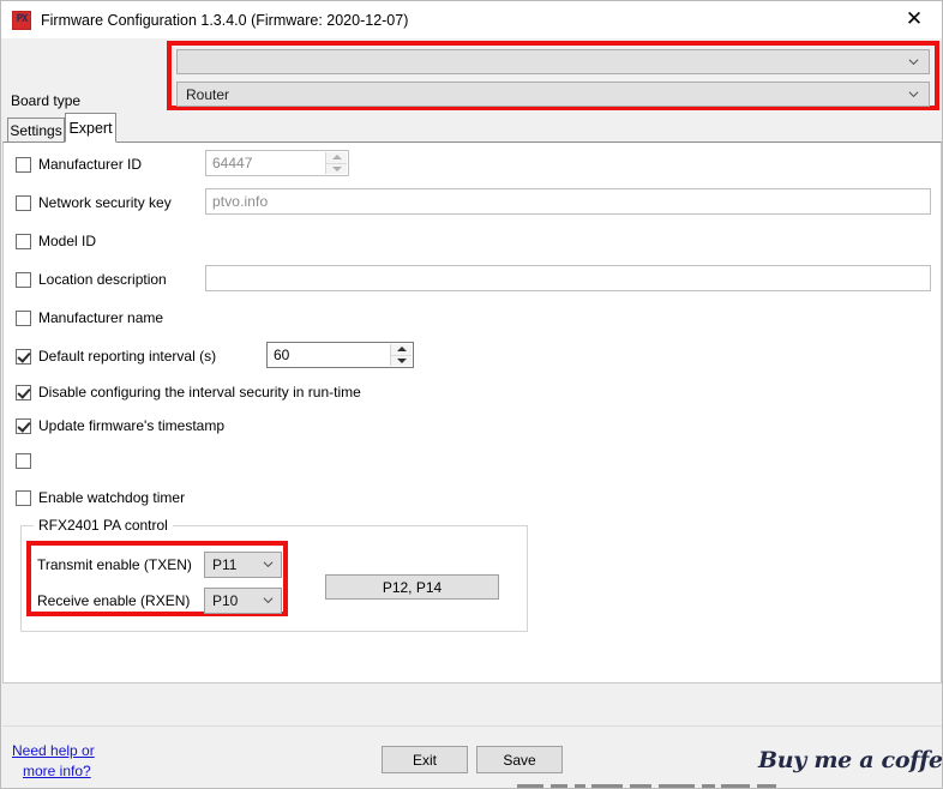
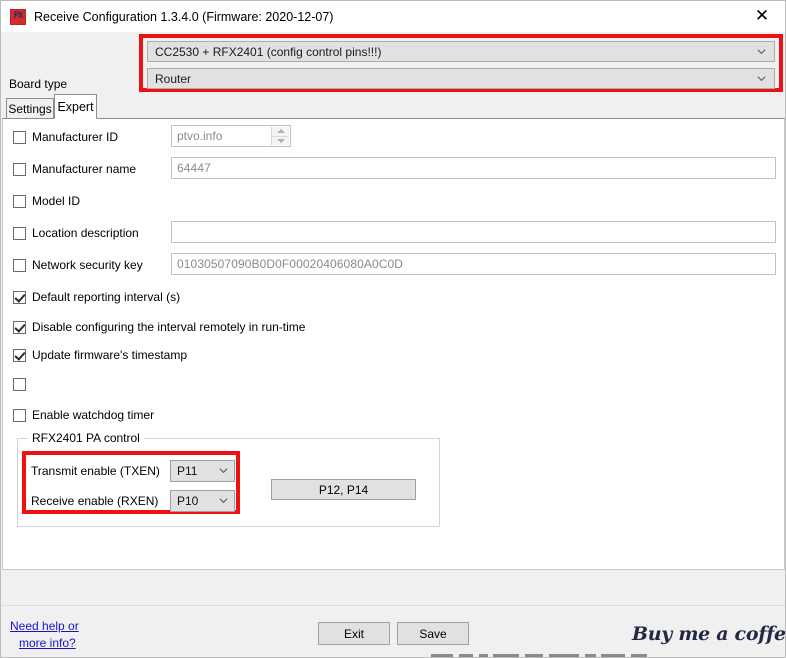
  PX
- Firmware Configuration 1.3.4.0 (Firmware: 2020-12-07)
+ Receive Configuration 1.3.4.0 (Firmware: 2020-12-07)
  ✕
  Board type
+ CC2530 + RFX2401 (config control pins!!!)
  Router
  Settings
  Expert
  Manufacturer ID
- 64447
+ ptvo.info
- Network security key
+ Manufacturer name
- ptvo.info
+ 64447
  Model ID
  Location description
- Manufacturer name
+ Network security key
+ 01030507090B0D0F00020406080A0C0D
  Default reporting interval (s)
- 60
- Disable configuring the interval security in run-time
+ Disable configuring the interval remotely in run-time
  Update firmware's timestamp
  Enable watchdog timer
  RFX2401 PA control
  Transmit enable (TXEN)
  P11
  Receive enable (RXEN)
  P10
  P12, P14
  Need help or
  more info?
  Exit
  Save
  Buy me a coffe
